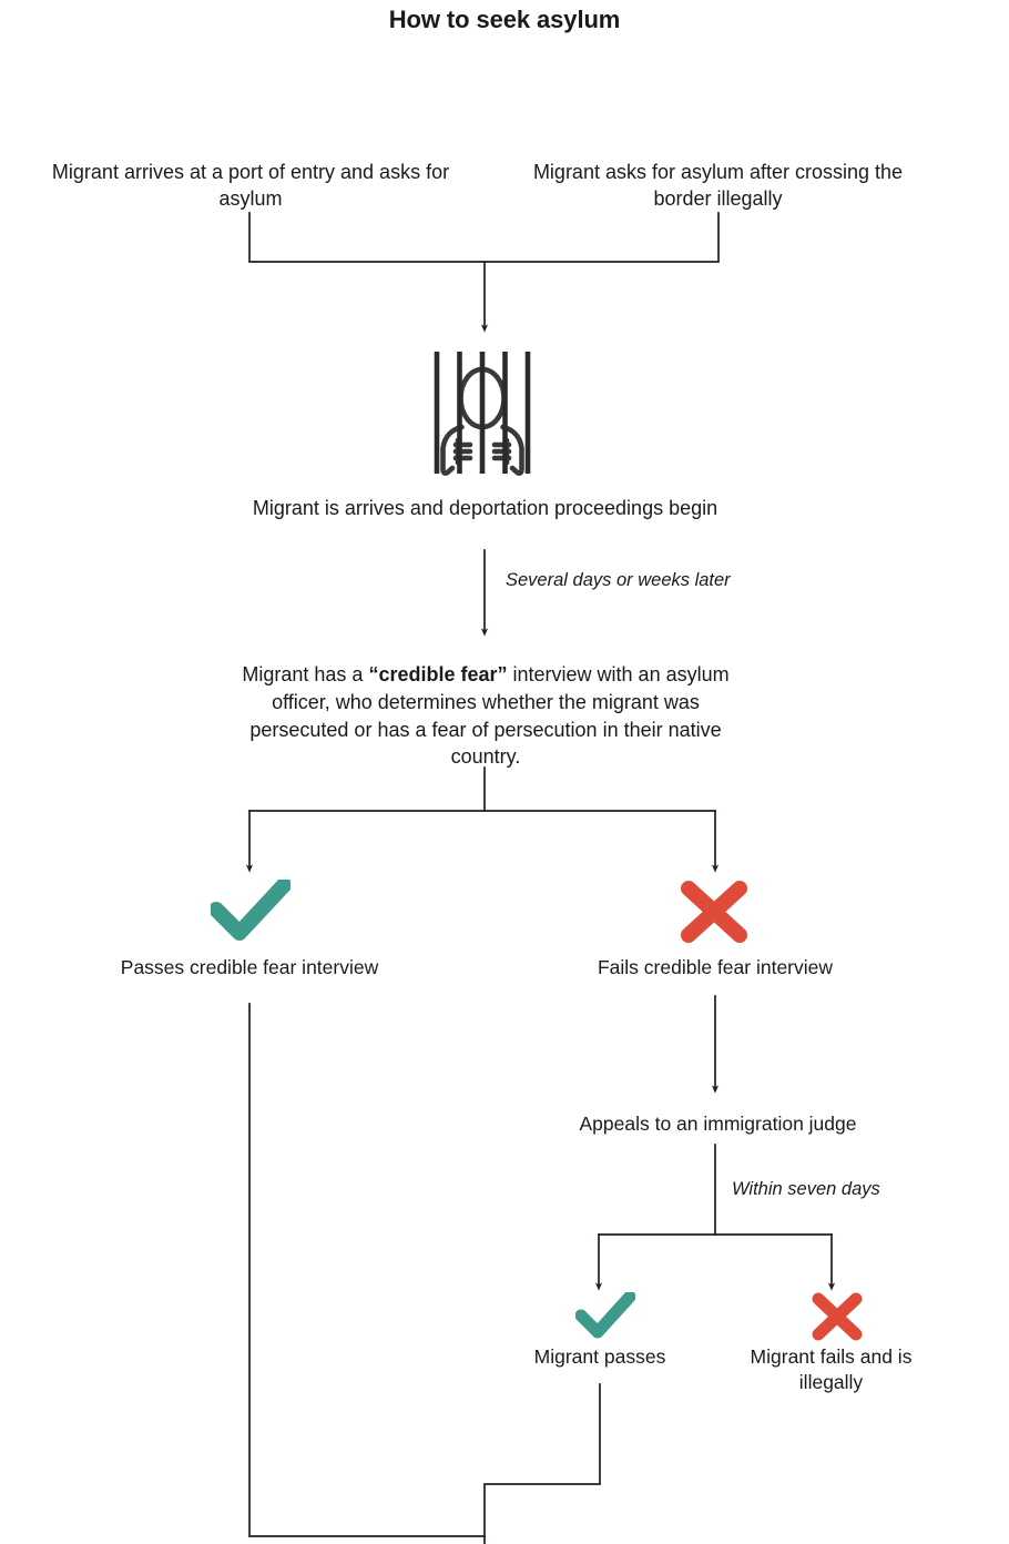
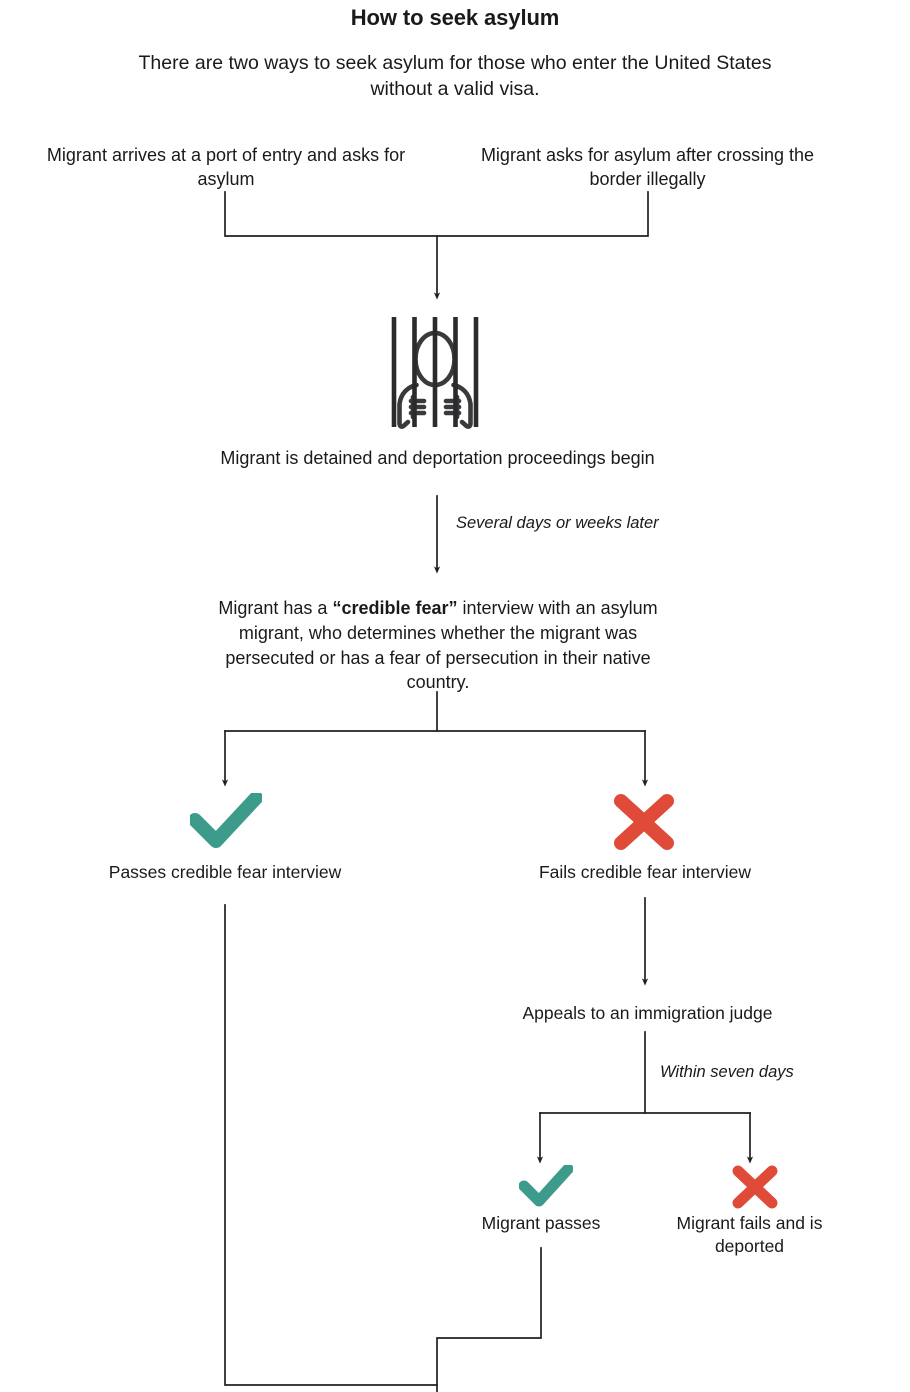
  How to seek asylum
+ There are two ways to seek asylum for those who enter the United States without a valid visa.
  Migrant arrives at a port of entry and asks for asylum
  Migrant asks for asylum after crossing the border illegally
- Migrant is arrives and deportation proceedings begin
+ Migrant is detained and deportation proceedings begin
  Several days or weeks later
- Migrant has a “credible fear” interview with an asylum officer, who determines whether the migrant was persecuted or has a fear of persecution in their native country.
+ Migrant has a “credible fear” interview with an asylum migrant, who determines whether the migrant was persecuted or has a fear of persecution in their native country.
  Passes credible fear interview
  Fails credible fear interview
  Appeals to an immigration judge
  Within seven days
  Migrant passes
- Migrant fails and is illegally
+ Migrant fails and is deported
